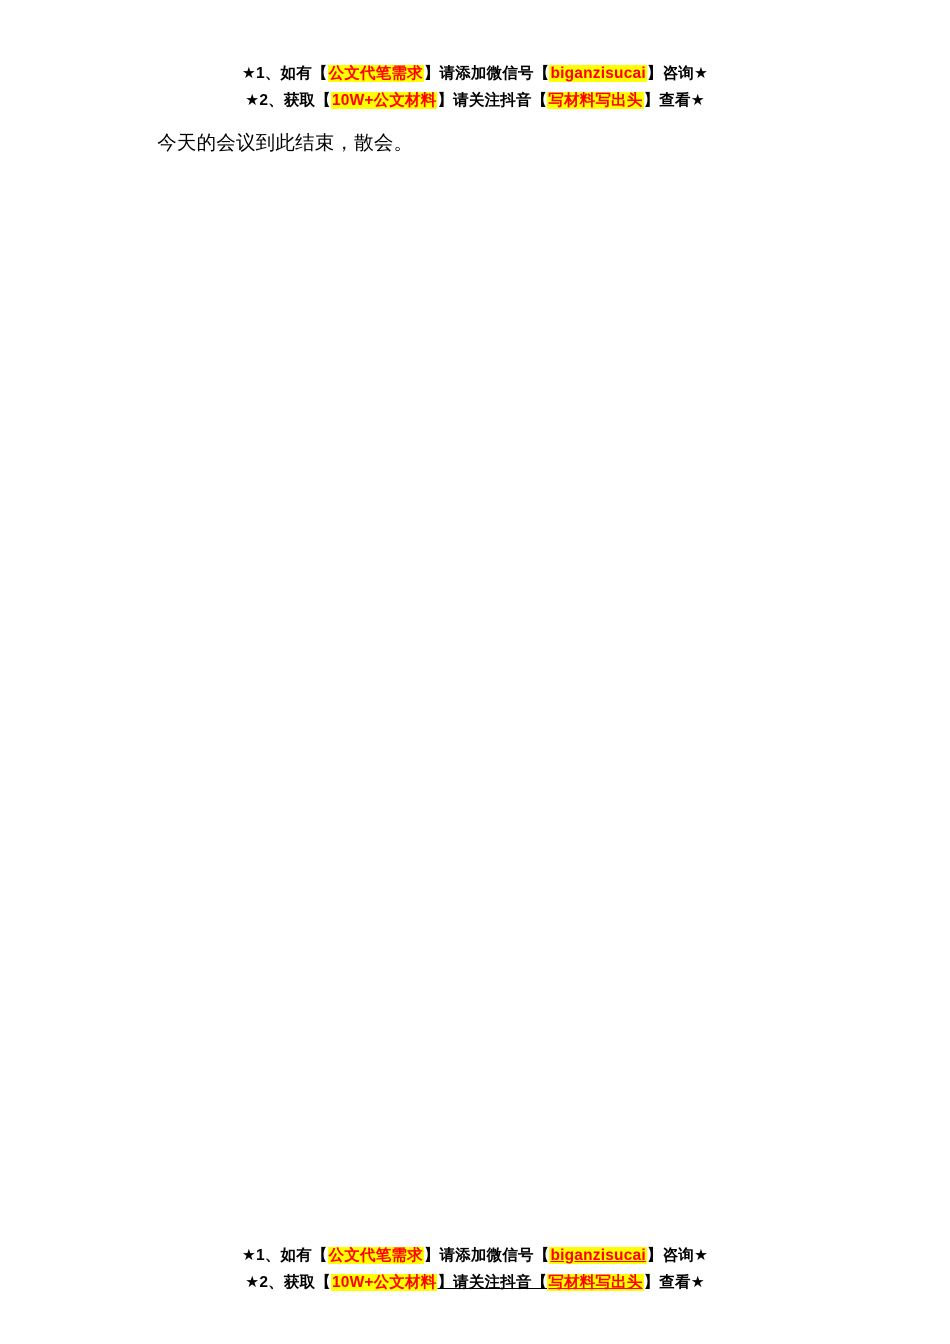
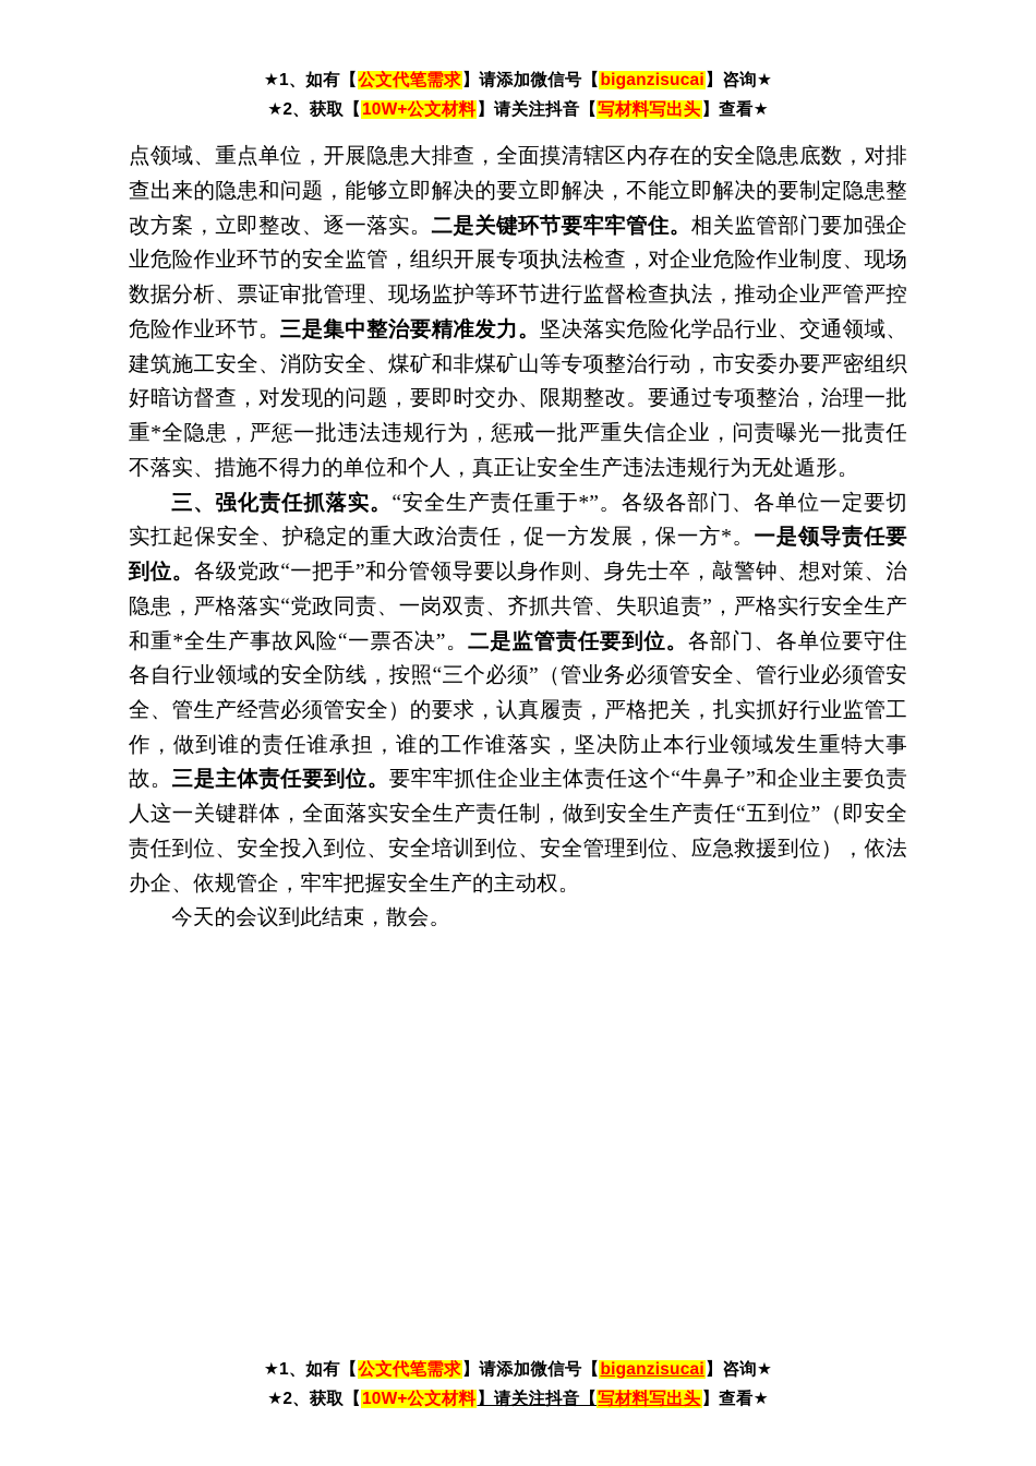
  ★1、如有【公文代笔需求】请添加微信号【biganzisucai】咨询★
  ★2、获取【10W+公文材料】请关注抖音【写材料写出头】查看★
+ 点领域、重点单位，开展隐患大排查，全面摸清辖区内存在的安全隐患底数，对排查出来的隐患和问题，能够立即解决的要立即解决，不能立即解决的要制定隐患整改方案，立即整改、逐一落实。二是关键环节要牢牢管住。相关监管部门要加强企业危险作业环节的安全监管，组织开展专项执法检查，对企业危险作业制度、现场数据分析、票证审批管理、现场监护等环节进行监督检查执法，推动企业严管严控危险作业环节。三是集中整治要精准发力。坚决落实危险化学品行业、交通领域、建筑施工安全、消防安全、煤矿和非煤矿山等专项整治行动，市安委办要严密组织好暗访督查，对发现的问题，要即时交办、限期整改。要通过专项整治，治理一批重*全隐患，严惩一批违法违规行为，惩戒一批严重失信企业，问责曝光一批责任不落实、措施不得力的单位和个人，真正让安全生产违法违规行为无处遁形。
+ 三、强化责任抓落实。“安全生产责任重于*”。各级各部门、各单位一定要切实扛起保安全、护稳定的重大政治责任，促一方发展，保一方*。一是领导责任要到位。各级党政“一把手”和分管领导要以身作则、身先士卒，敲警钟、想对策、治隐患，严格落实“党政同责、一岗双责、齐抓共管、失职追责”，严格实行安全生产和重*全生产事故风险“一票否决”。二是监管责任要到位。各部门、各单位要守住各自行业领域的安全防线，按照“三个必须”（管业务必须管安全、管行业必须管安全、管生产经营必须管安全）的要求，认真履责，严格把关，扎实抓好行业监管工作，做到谁的责任谁承担，谁的工作谁落实，坚决防止本行业领域发生重特大事故。三是主体责任要到位。要牢牢抓住企业主体责任这个“牛鼻子”和企业主要负责人这一关键群体，全面落实安全生产责任制，做到安全生产责任“五到位”（即安全责任到位、安全投入到位、安全培训到位、安全管理到位、应急救援到位），依法办企、依规管企，牢牢把握安全生产的主动权。
  今天的会议到此结束，散会。
  ★1、如有【公文代笔需求】请添加微信号【biganzisucai】咨询★
  ★2、获取【10W+公文材料】请关注抖音【写材料写出头】查看★
